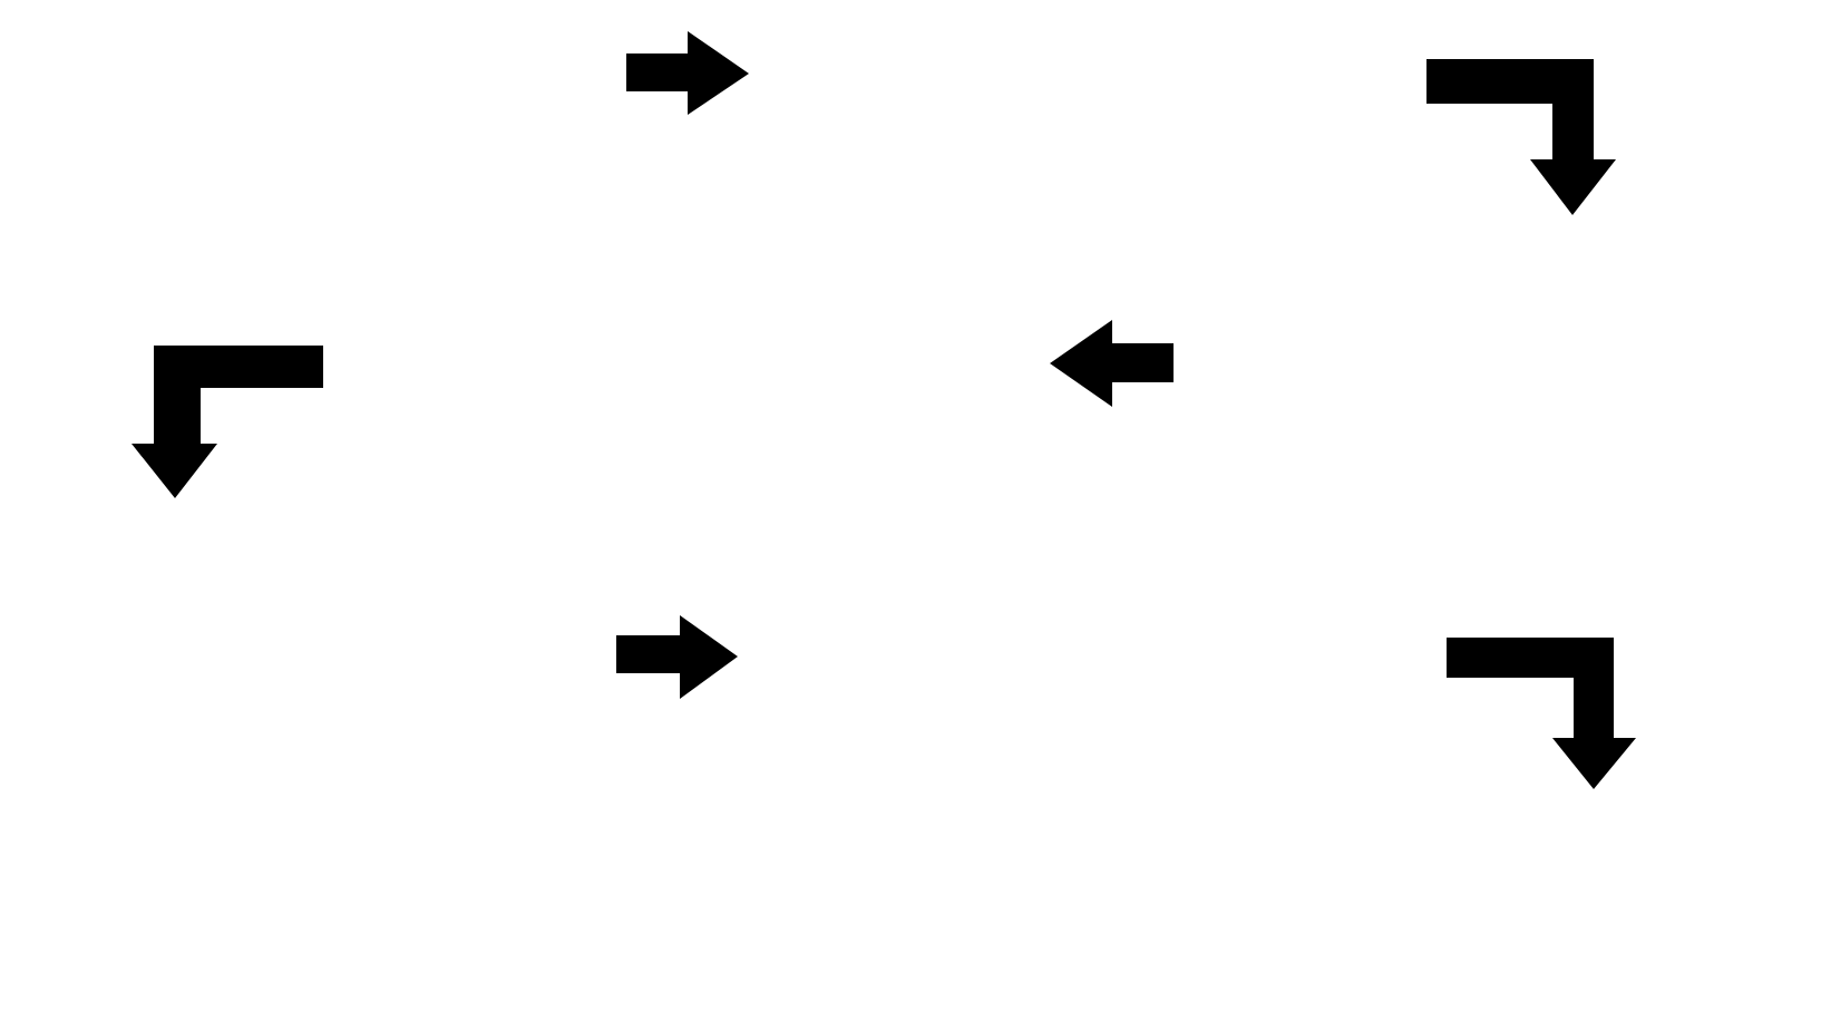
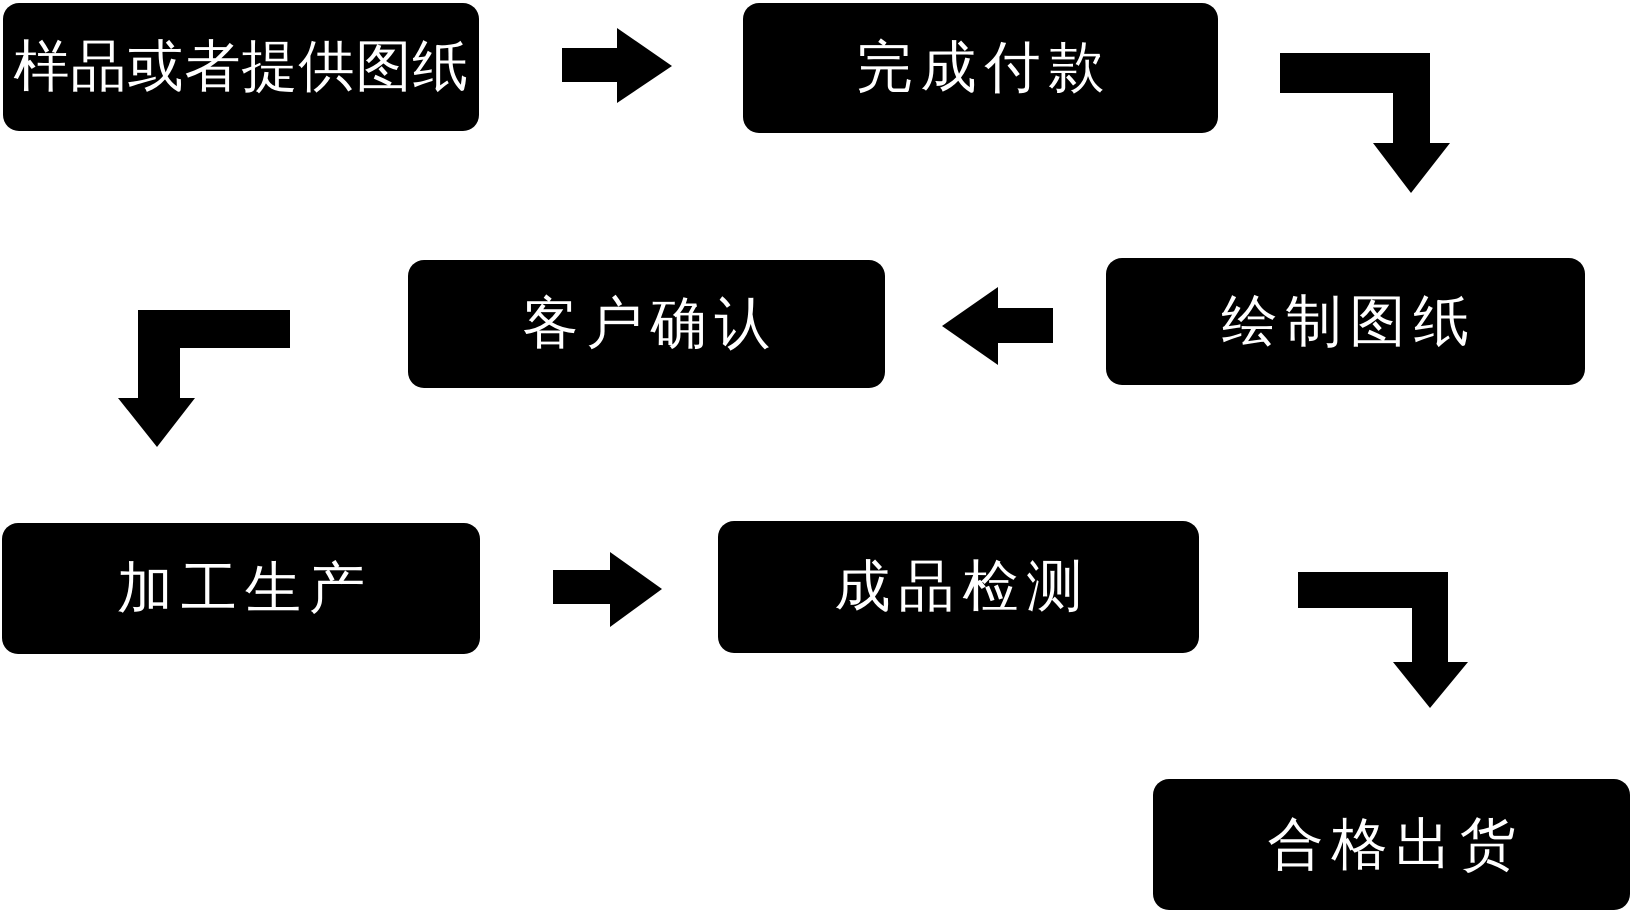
+ 样品或者提供图纸
+ 完成付款
+ 客户确认
+ 绘制图纸
+ 加工生产
+ 成品检测
+ 合格出货
